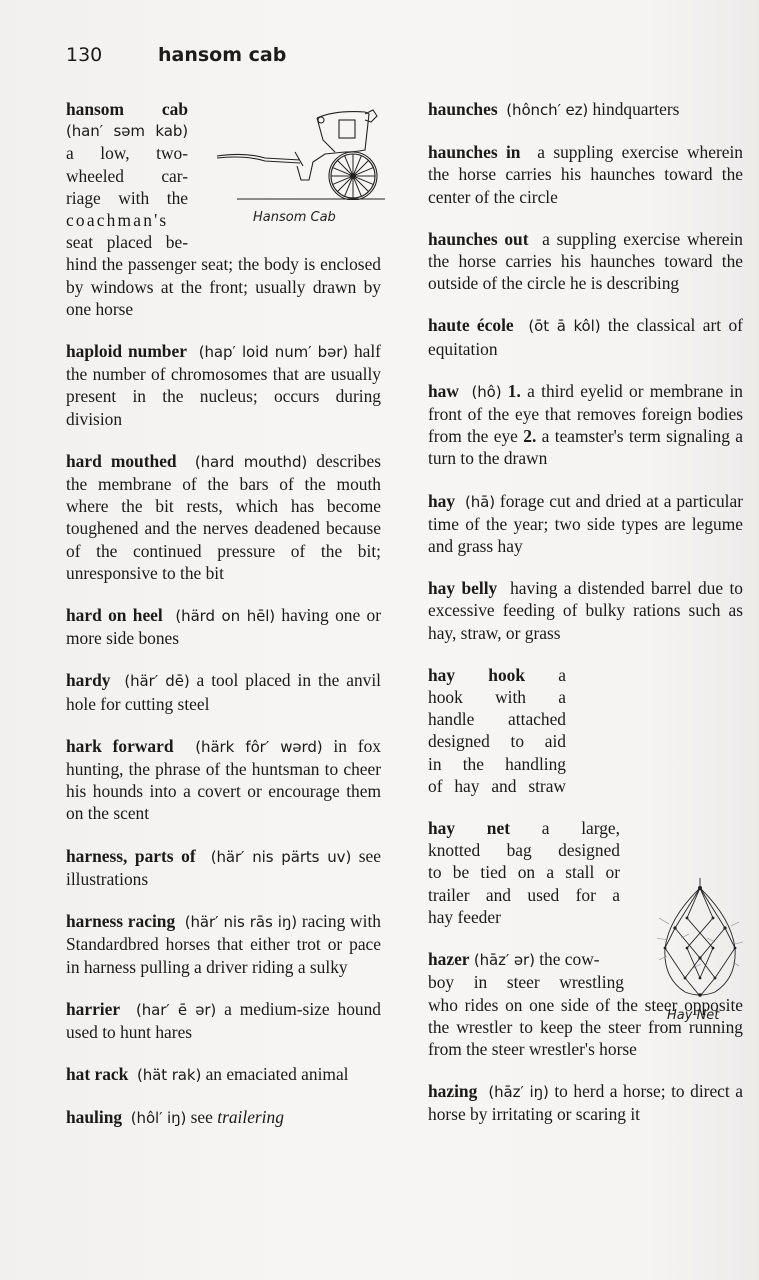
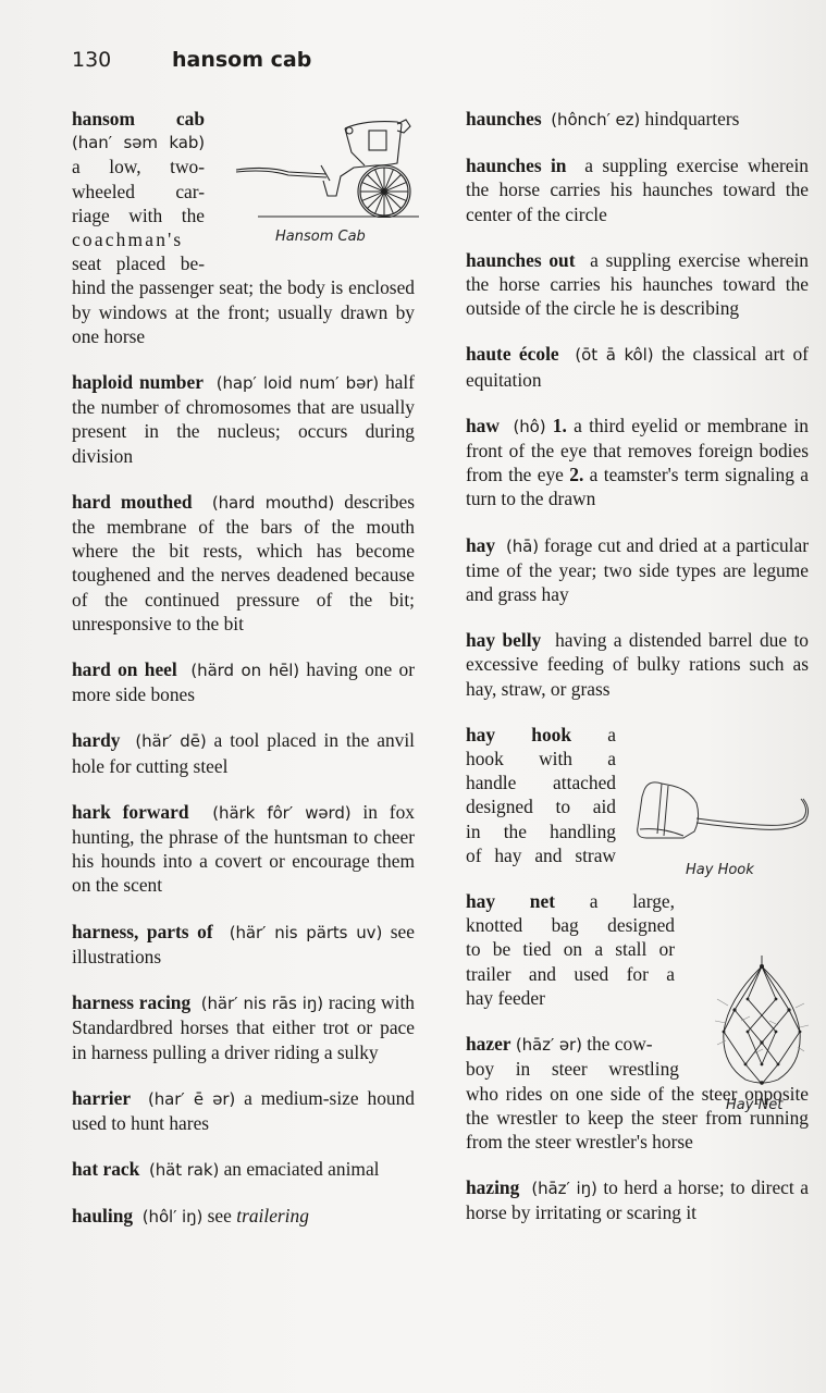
  130 hansom cab
  Hansom Cab
  hansom cab
  (han′ səm kab)
  a low, two-
  wheeled car-
  riage with the
  coachman's
  seat placed be-
  hind the passenger seat; the body is enclosed by windows at the front; usually drawn by one horse
  haploid number (hap′ loid num′ bər) half the number of chromosomes that are usually present in the nucleus; occurs during division
  hard mouthed (hard mouthd) describes the membrane of the bars of the mouth where the bit rests, which has become toughened and the nerves deadened because of the continued pressure of the bit; unresponsive to the bit
  hard on heel (härd on hēl) having one or more side bones
  hardy (här′ dē) a tool placed in the anvil hole for cutting steel
  hark forward (härk fôr′ wərd) in fox hunting, the phrase of the huntsman to cheer his hounds into a covert or encourage them on the scent
  harness, parts of (här′ nis pärts uv) see illustrations
  harness racing (här′ nis rās iŋ) racing with Standardbred horses that either trot or pace in harness pulling a driver riding a sulky
  harrier (har′ ē ər) a medium-size hound used to hunt hares
  hat rack (hät rak) an emaciated animal
  hauling (hôl′ iŋ) see trailering
+ Hay Hook
  Hay Net
  haunches (hônch′ ez) hindquarters
  haunches in a suppling exercise wherein the horse carries his haunches toward the center of the circle
  haunches out a suppling exercise wherein the horse carries his haunches toward the outside of the circle he is describing
  haute école (ōt ā kôl) the classical art of equitation
  haw (hô) 1. a third eyelid or membrane in front of the eye that removes foreign bodies from the eye 2. a teamster's term signaling a turn to the drawn
  hay (hā) forage cut and dried at a particular time of the year; two side types are legume and grass hay
  hay belly having a distended barrel due to excessive feeding of bulky rations such as hay, straw, or grass
  hay hook a
  hook with a
  handle attached
  designed to aid
  in the handling
  of hay and straw
  hay net a large,
  knotted bag designed
  to be tied on a stall or
  trailer and used for a
  hay feeder
  hazer (hāz′ ər) the cow-
  boy in steer wrestling
  who rides on one side of the steer opposite the wrestler to keep the steer from running from the steer wrestler's horse
  hazing (hāz′ iŋ) to herd a horse; to direct a horse by irritating or scaring it
